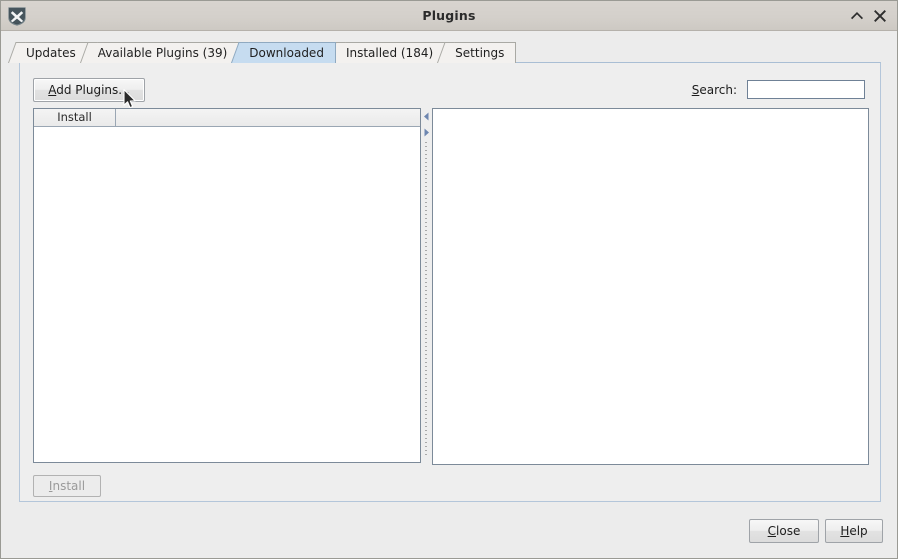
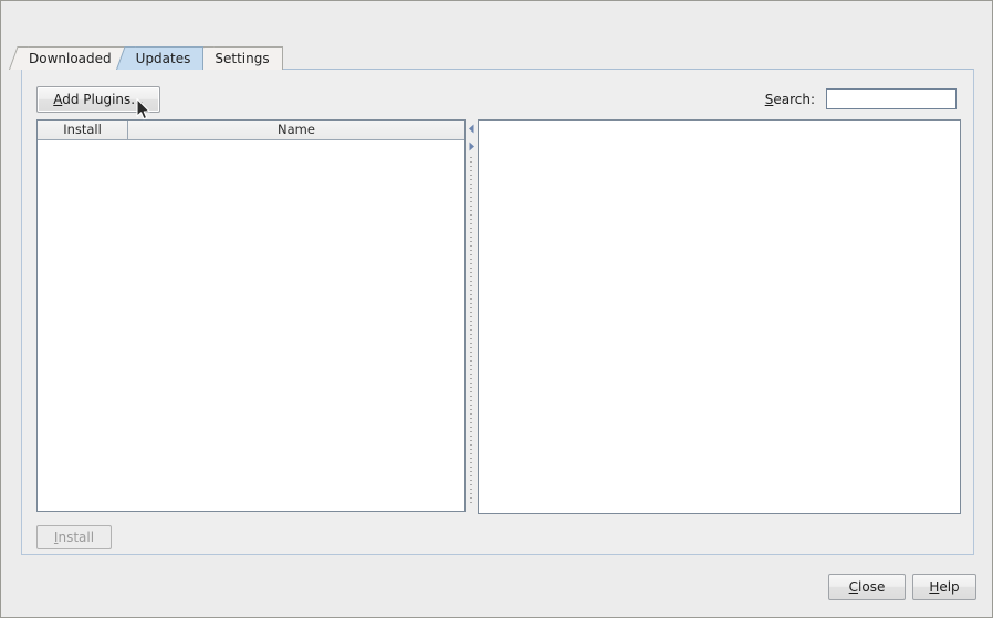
- Plugins
- Updates
+ Downloaded
- Available Plugins (39)
- Downloaded
+ Updates
- Installed (184)
  Settings
  Add Plugins..
  Search:
  Install
+ Name
  Install
  Close
  Help
